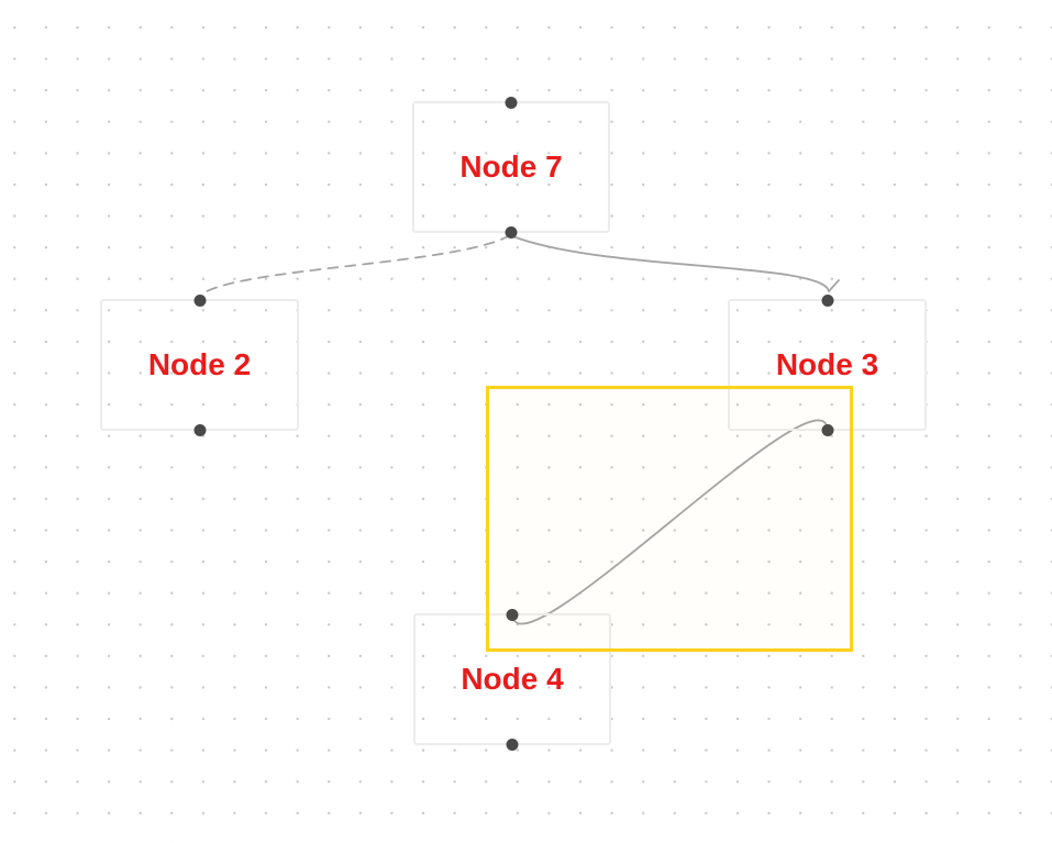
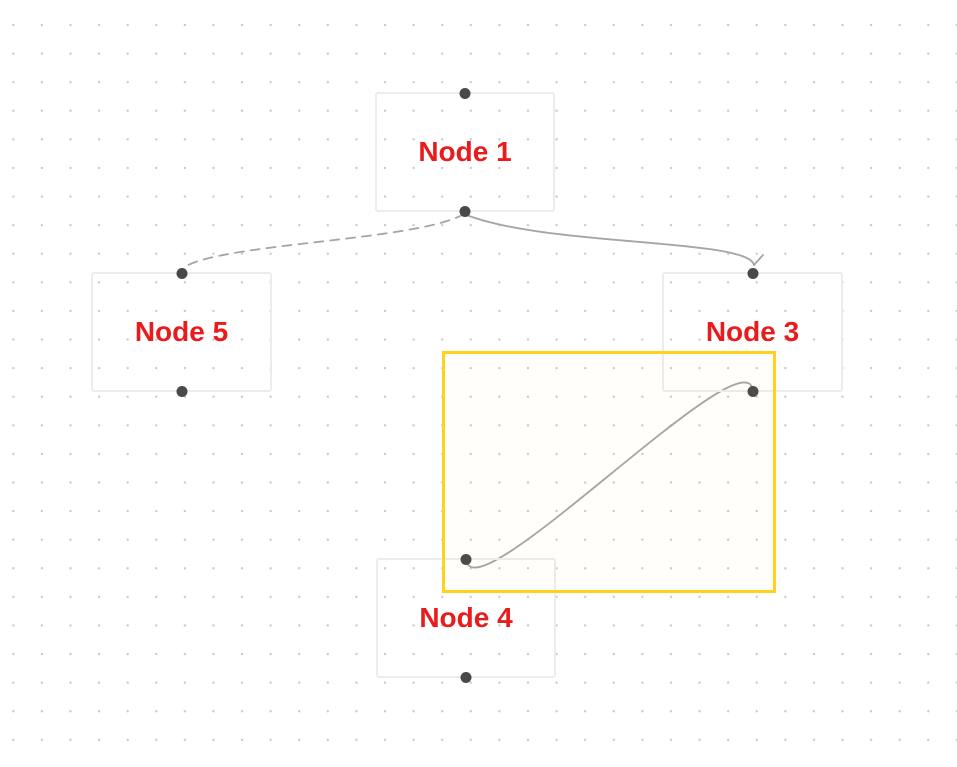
- Node 7
+ Node 1
- Node 2
+ Node 5
  Node 3
  Node 4
